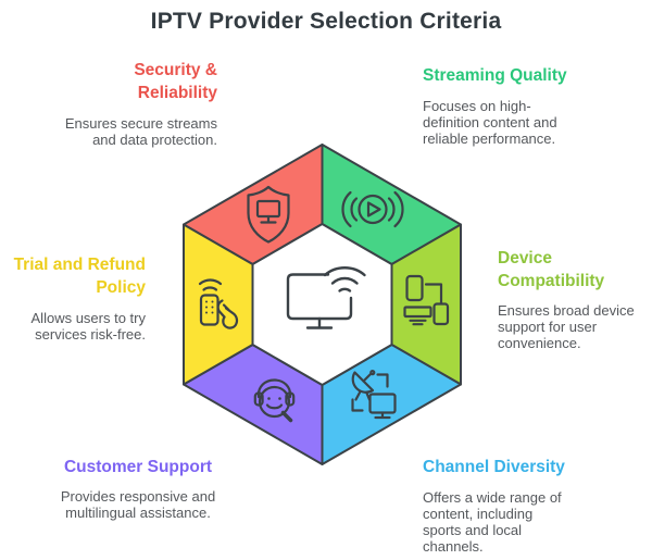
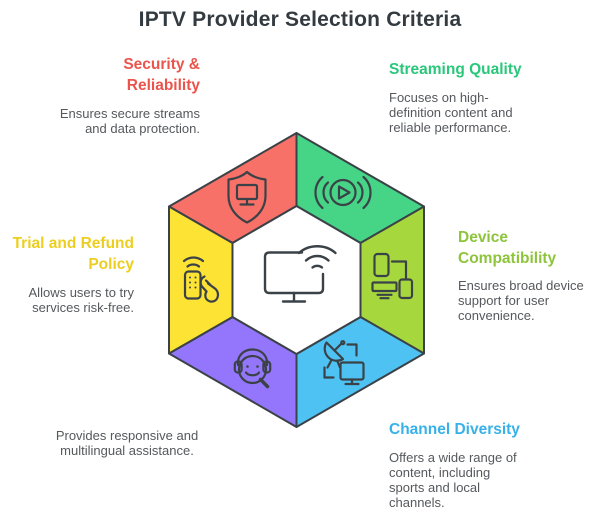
  IPTV Provider Selection Criteria
  Security &
  Reliability
  Ensures secure streams
  and data protection.
  Streaming Quality
  Focuses on high-
  definition content and
  reliable performance.
  Device
  Compatibility
  Ensures broad device
  support for user
  convenience.
  Channel Diversity
  Offers a wide range of
  content, including
  sports and local
  channels.
- Customer Support
  Provides responsive and
  multilingual assistance.
  Trial and Refund
  Policy
  Allows users to try
  services risk-free.
